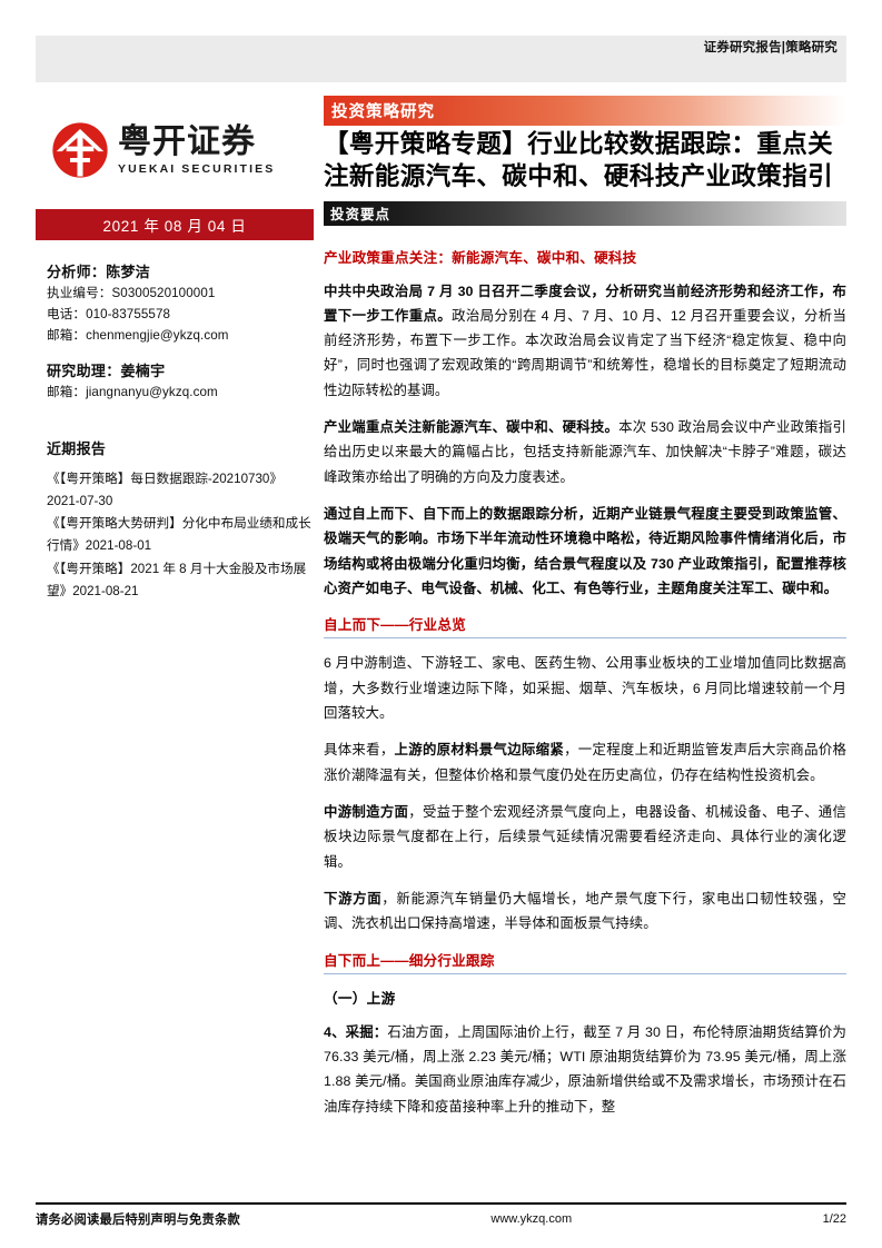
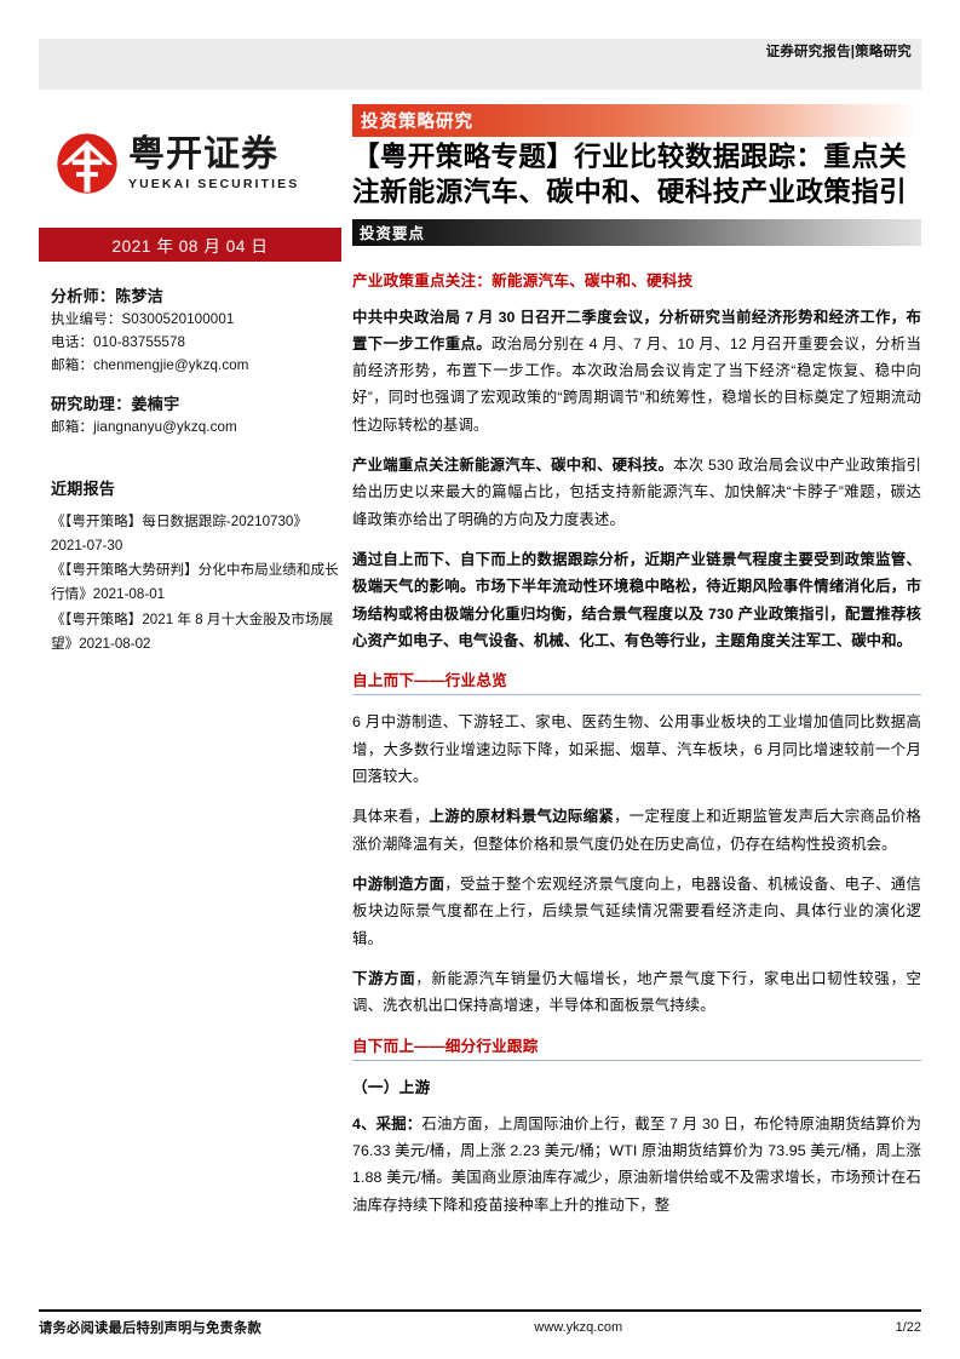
  证券研究报告|策略研究
  粤开证券
  YUEKAI SECURITIES
  2021 年 08 月 04 日
  分析师：陈梦洁
  执业编号：S0300520100001
  电话：010-83755578
  邮箱：chenmengjie@ykzq.com
  研究助理：姜楠宇
  邮箱：jiangnanyu@ykzq.com
  近期报告
  《【粤开策略】每日数据跟踪-20210730》2021-07-30
  《【粤开策略大势研判】分化中布局业绩和成长行情》2021-08-01
- 《【粤开策略】2021 年 8 月十大金股及市场展望》2021-08-21
+ 《【粤开策略】2021 年 8 月十大金股及市场展望》2021-08-02
  投资策略研究
  【粤开策略专题】行业比较数据跟踪：重点关注新能源汽车、碳中和、硬科技产业政策指引
  投资要点
  产业政策重点关注：新能源汽车、碳中和、硬科技
  中共中央政治局 7 月 30 日召开二季度会议，分析研究当前经济形势和经济工作，布置下一步工作重点。政治局分别在 4 月、7 月、10 月、12 月召开重要会议，分析当前经济形势，布置下一步工作。本次政治局会议肯定了当下经济“稳定恢复、稳中向好”，同时也强调了宏观政策的“跨周期调节”和统筹性，稳增长的目标奠定了短期流动性边际转松的基调。
  产业端重点关注新能源汽车、碳中和、硬科技。本次 530 政治局会议中产业政策指引给出历史以来最大的篇幅占比，包括支持新能源汽车、加快解决“卡脖子”难题，碳达峰政策亦给出了明确的方向及力度表述。
  通过自上而下、自下而上的数据跟踪分析，近期产业链景气程度主要受到政策监管、极端天气的影响。市场下半年流动性环境稳中略松，待近期风险事件情绪消化后，市场结构或将由极端分化重归均衡，结合景气程度以及 730 产业政策指引，配置推荐核心资产如电子、电气设备、机械、化工、有色等行业，主题角度关注军工、碳中和。
  自上而下——行业总览
  6 月中游制造、下游轻工、家电、医药生物、公用事业板块的工业增加值同比数据高增，大多数行业增速边际下降，如采掘、烟草、汽车板块，6 月同比增速较前一个月回落较大。
  具体来看，上游的原材料景气边际缩紧，一定程度上和近期监管发声后大宗商品价格涨价潮降温有关，但整体价格和景气度仍处在历史高位，仍存在结构性投资机会。
  中游制造方面，受益于整个宏观经济景气度向上，电器设备、机械设备、电子、通信板块边际景气度都在上行，后续景气延续情况需要看经济走向、具体行业的演化逻辑。
  下游方面，新能源汽车销量仍大幅增长，地产景气度下行，家电出口韧性较强，空调、洗衣机出口保持高增速，半导体和面板景气持续。
  自下而上——细分行业跟踪
  （一）上游
  4、采掘：石油方面，上周国际油价上行，截至 7 月 30 日，布伦特原油期货结算价为 76.33 美元/桶，周上涨 2.23 美元/桶；WTI 原油期货结算价为 73.95 美元/桶，周上涨 1.88 美元/桶。美国商业原油库存减少，原油新增供给或不及需求增长，市场预计在石油库存持续下降和疫苗接种率上升的推动下，整
  请务必阅读最后特别声明与免责条款
  www.ykzq.com
  1/22
